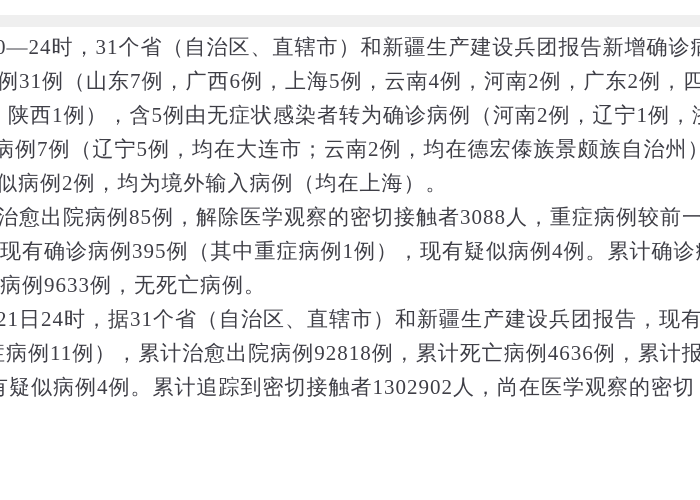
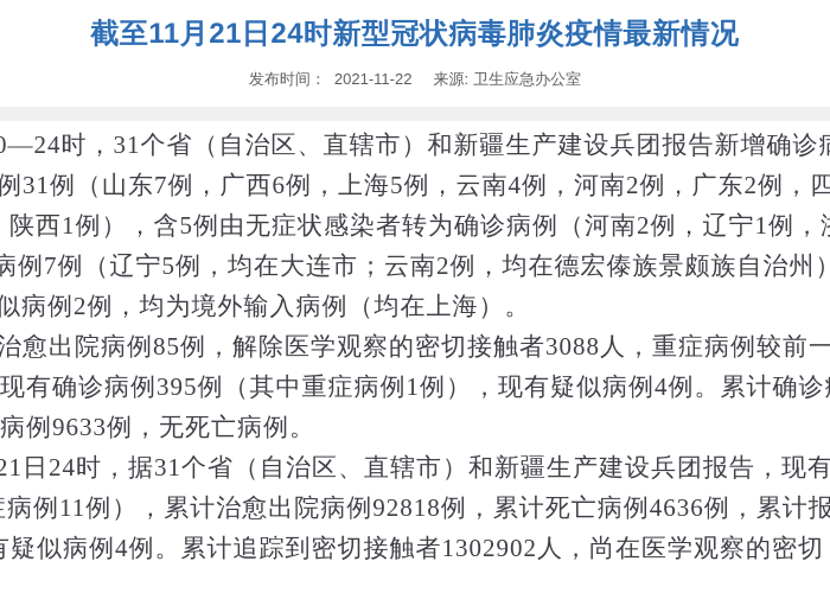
+ 截至11月21日24时新型冠状病毒肺炎疫情最新情况
+ 发布时间： 2021-11-22 来源: 卫生应急办公室
  0—24时，31个省（自治区、直辖市）和新疆生产建设兵团报告新增确诊
  例31例（山东7例，广西6例，上海5例，云南4例，河南2例，广东2例，四
  陕西1例），含5例由无症状感染者转为确诊病例（河南2例，辽宁1例，
  病例7例（辽宁5例，均在大连市；云南2例，均在德宏傣族景颇族自治州）
  似病例2例，均为境外输入病例（均在上海）。
  治愈出院病例85例，解除医学观察的密切接触者3088人，重症病例较前一
  现有确诊病例395例（其中重症病例1例），现有疑似病例4例。累计确诊
  病例9633例，无死亡病例。
  21日24时，据31个省（自治区、直辖市）和新疆生产建设兵团报告，现有
  病例11例），累计治愈出院病例92818例，累计死亡病例4636例，累计报
  疑似病例4例。累计追踪到密切接触者1302902人，尚在医学观察的密切
